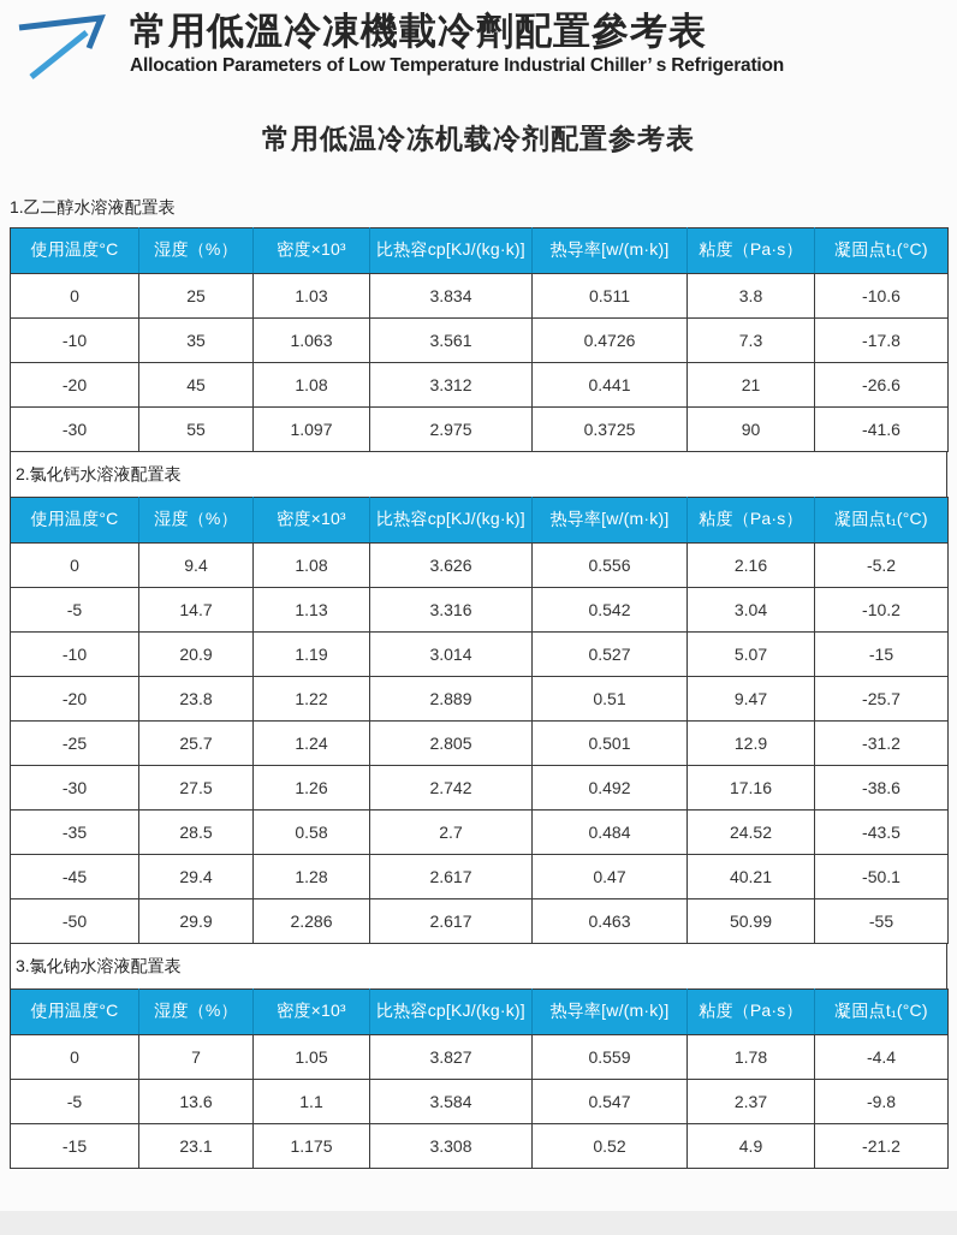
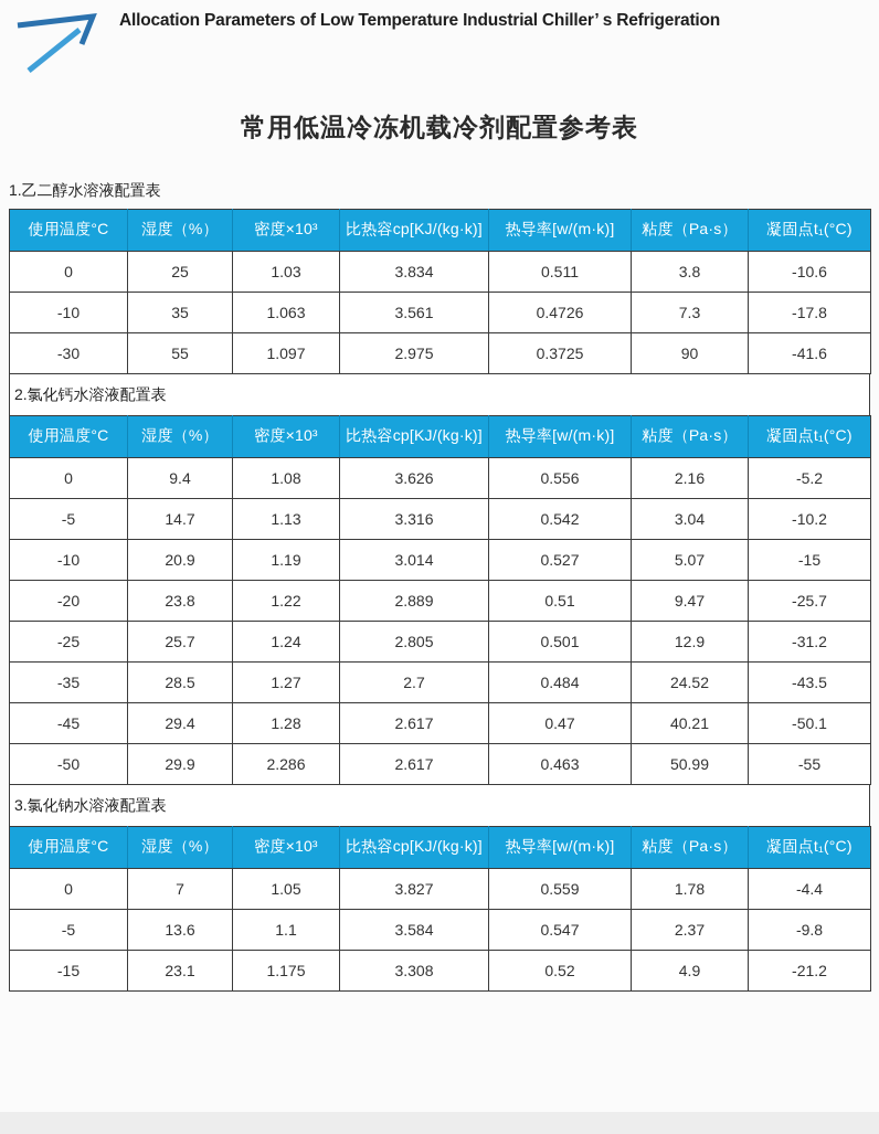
- 常用低溫冷凍機載冷劑配置參考表
  Allocation Parameters of Low Temperature Industrial Chiller’ s Refrigeration
  常用低温冷冻机载冷剂配置参考表
  1.乙二醇水溶液配置表
  使用温度°C	湿度（%）	密度×10³	比热容cp[KJ/(kg·k)]	热导率[w/(m·k)]	粘度（Pa·s）	凝固点t₁(°C)
  0	25	1.03	3.834	0.511	3.8	-10.6
  -10	35	1.063	3.561	0.4726	7.3	-17.8
- -20	45	1.08	3.312	0.441	21	-26.6
  -30	55	1.097	2.975	0.3725	90	-41.6
  2.氯化钙水溶液配置表
  使用温度°C	湿度（%）	密度×10³	比热容cp[KJ/(kg·k)]	热导率[w/(m·k)]	粘度（Pa·s）	凝固点t₁(°C)
  0	9.4	1.08	3.626	0.556	2.16	-5.2
  -5	14.7	1.13	3.316	0.542	3.04	-10.2
  -10	20.9	1.19	3.014	0.527	5.07	-15
  -20	23.8	1.22	2.889	0.51	9.47	-25.7
  -25	25.7	1.24	2.805	0.501	12.9	-31.2
- -30	27.5	1.26	2.742	0.492	17.16	-38.6
- -35	28.5	0.58	2.7	0.484	24.52	-43.5
+ -35	28.5	1.27	2.7	0.484	24.52	-43.5
  -45	29.4	1.28	2.617	0.47	40.21	-50.1
  -50	29.9	2.286	2.617	0.463	50.99	-55
  3.氯化钠水溶液配置表
  使用温度°C	湿度（%）	密度×10³	比热容cp[KJ/(kg·k)]	热导率[w/(m·k)]	粘度（Pa·s）	凝固点t₁(°C)
  0	7	1.05	3.827	0.559	1.78	-4.4
  -5	13.6	1.1	3.584	0.547	2.37	-9.8
  -15	23.1	1.175	3.308	0.52	4.9	-21.2
